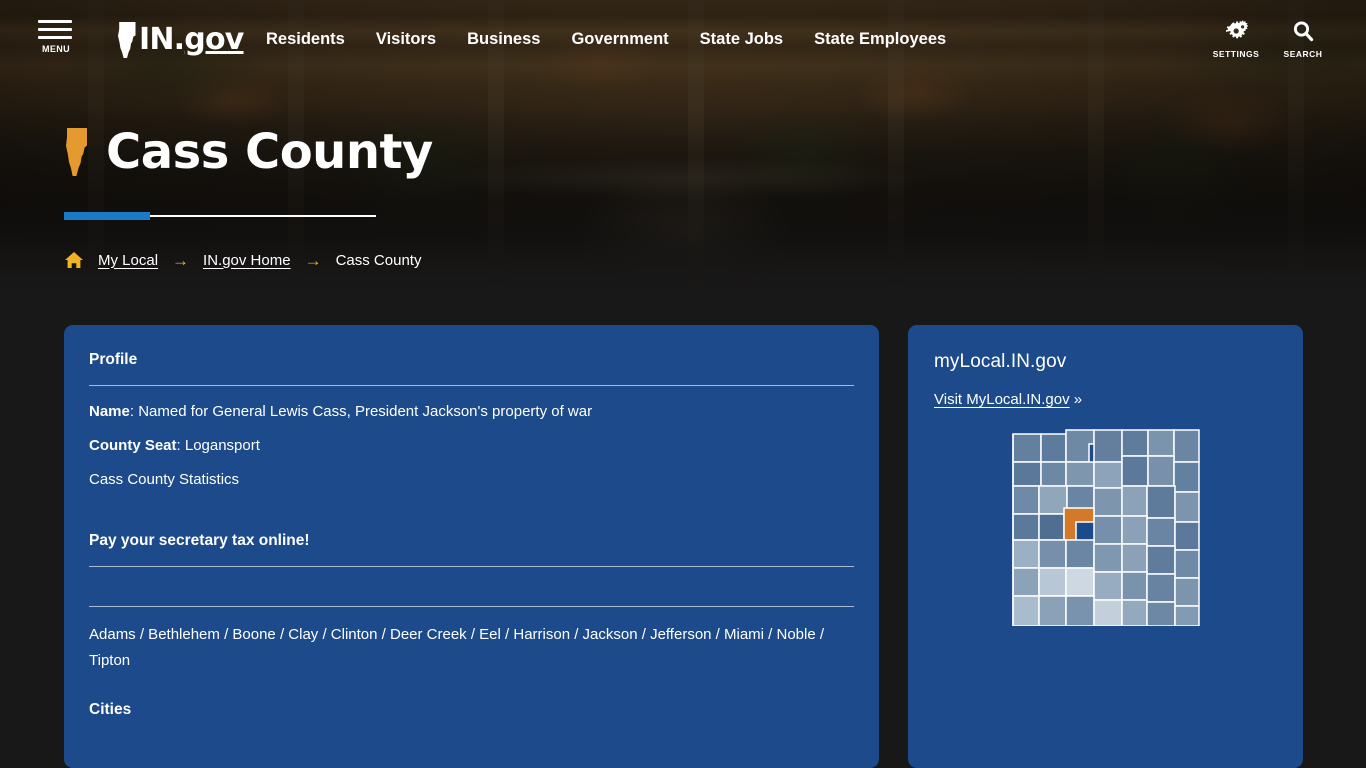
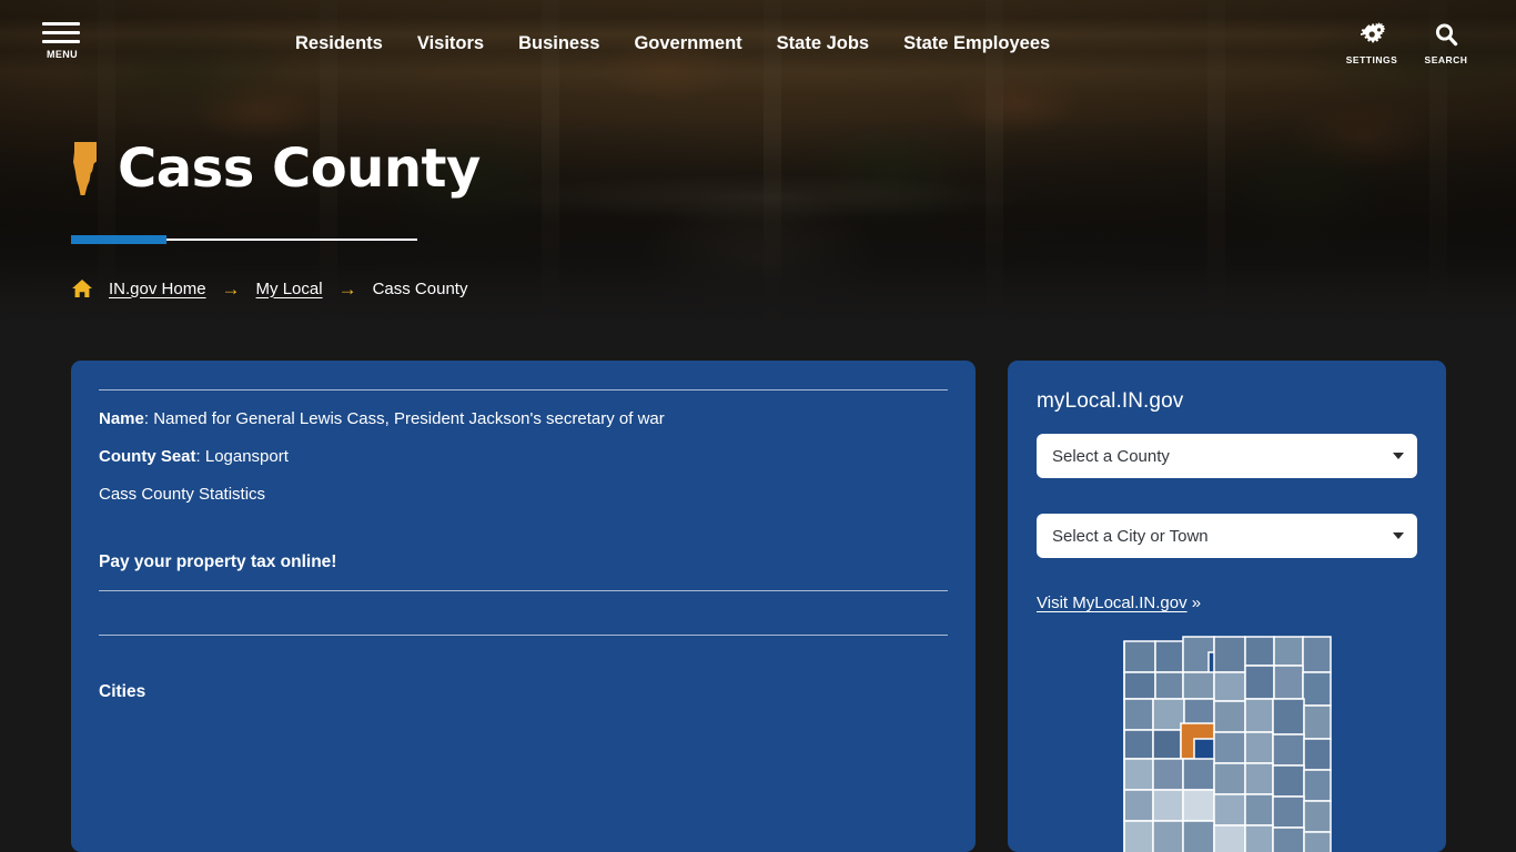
  MENU
- IN.gov
  Residents
  Visitors
  Business
  Government
  State Jobs
  State Employees
  SETTINGS
  SEARCH
  Cass County
- My Local
+ IN.gov Home
  →
- IN.gov Home
+ My Local
  →
  Cass County
- Profile
- Name: Named for General Lewis Cass, President Jackson's property of war
+ Name: Named for General Lewis Cass, President Jackson's secretary of war
  County Seat: Logansport
  Cass County Statistics
- Pay your secretary tax online!
+ Pay your property tax online!
- Adams / Bethlehem / Boone / Clay / Clinton / Deer Creek / Eel / Harrison / Jackson / Jefferson / Miami / Noble / Tipton
  Cities
  myLocal.IN.gov
+ Select a County
+ Select a City or Town
  Visit MyLocal.IN.gov »
